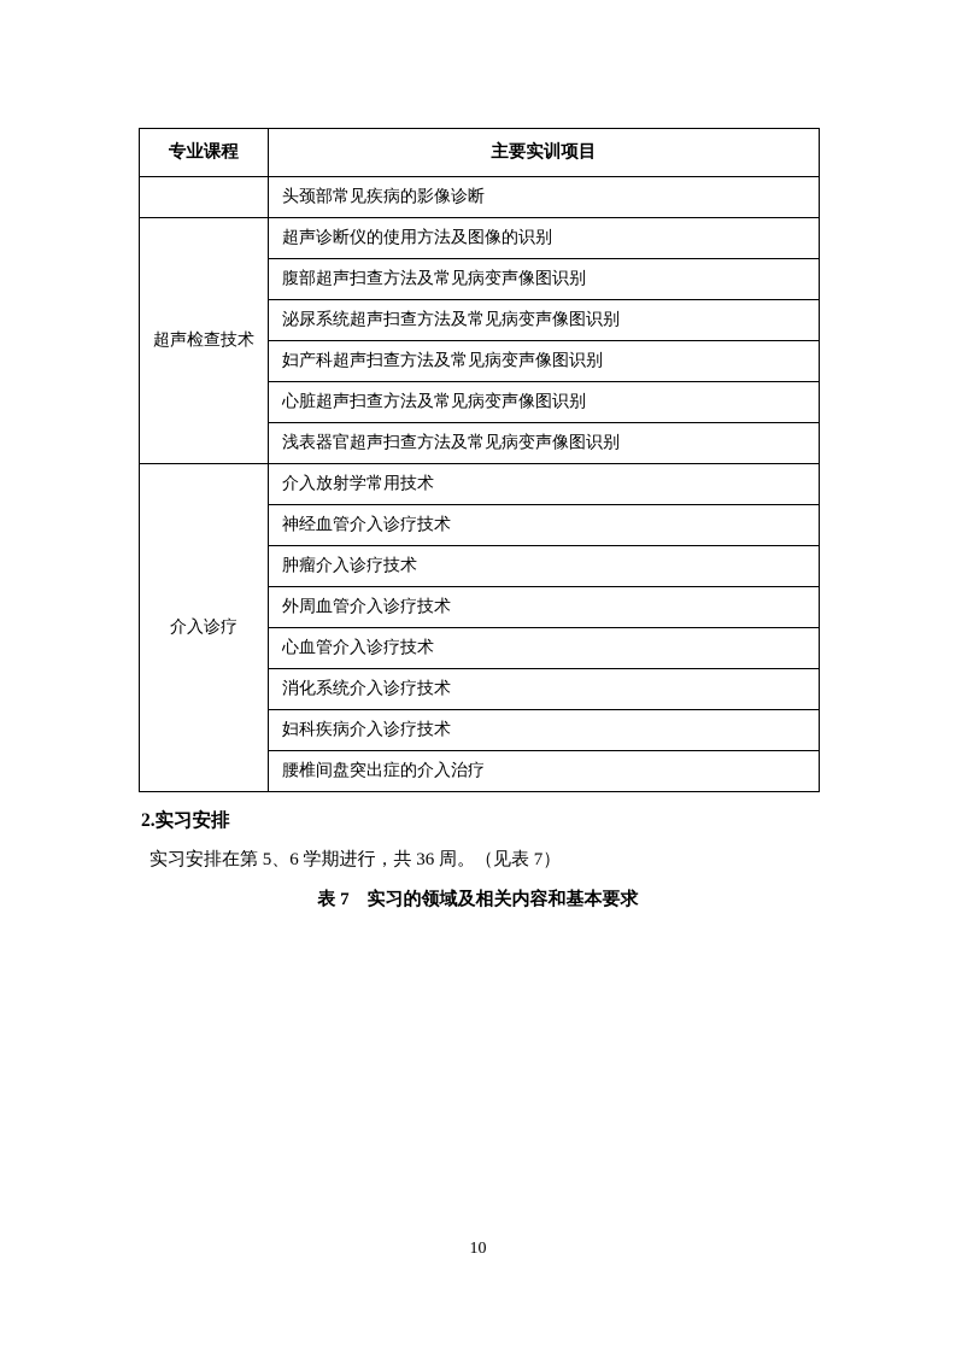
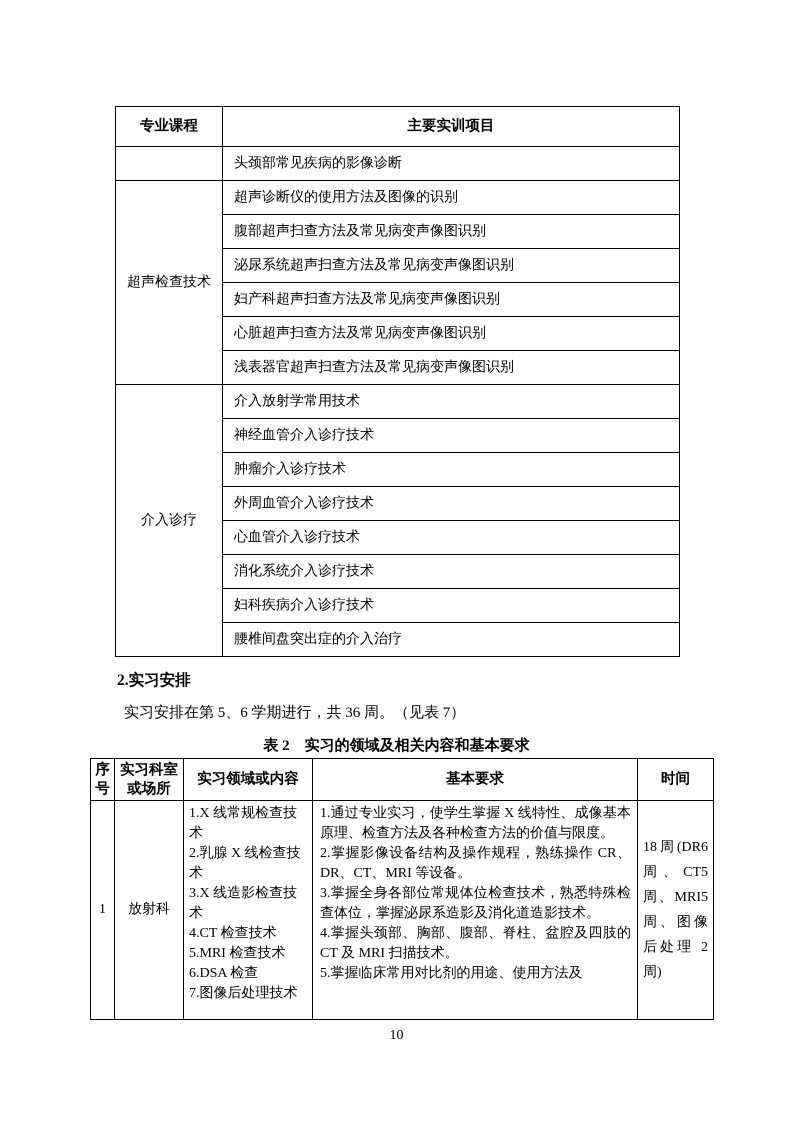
  专业课程	主要实训项目
  	头颈部常见疾病的影像诊断
  超声检查技术	超声诊断仪的使用方法及图像的识别
  腹部超声扫查方法及常见病变声像图识别
  泌尿系统超声扫查方法及常见病变声像图识别
  妇产科超声扫查方法及常见病变声像图识别
  心脏超声扫查方法及常见病变声像图识别
  浅表器官超声扫查方法及常见病变声像图识别
  介入诊疗	介入放射学常用技术
  神经血管介入诊疗技术
  肿瘤介入诊疗技术
  外周血管介入诊疗技术
  心血管介入诊疗技术
  消化系统介入诊疗技术
  妇科疾病介入诊疗技术
  腰椎间盘突出症的介入治疗
  2.实习安排
  实习安排在第 5、6 学期进行，共 36 周。（见表 7）
- 表 7 实习的领域及相关内容和基本要求
+ 表 2 实习的领域及相关内容和基本要求
+ 序号	实习科室或场所	实习领域或内容	基本要求	时间
+ 1	放射科	1.X 线常规检查技术 2.乳腺 X 线检查技术 3.X 线造影检查技术 4.CT 检查技术 5.MRI 检查技术 6.DSA 检查 7.图像后处理技术	1.通过专业实习，使学生掌握 X 线特性、成像基本原理、检查方法及各种检查方法的价值与限度。 2.掌握影像设备结构及操作规程，熟练操作 CR、DR、CT、MRI 等设备。 3.掌握全身各部位常规体位检查技术，熟悉特殊检查体位，掌握泌尿系造影及消化道造影技术。 4.掌握头颈部、胸部、腹部、脊柱、盆腔及四肢的 CT 及 MRI 扫描技术。 5.掌握临床常用对比剂的用途、使用方法及	18周(DR6周、CT5周、MRI5周、图像后处理 2 周)
  10
